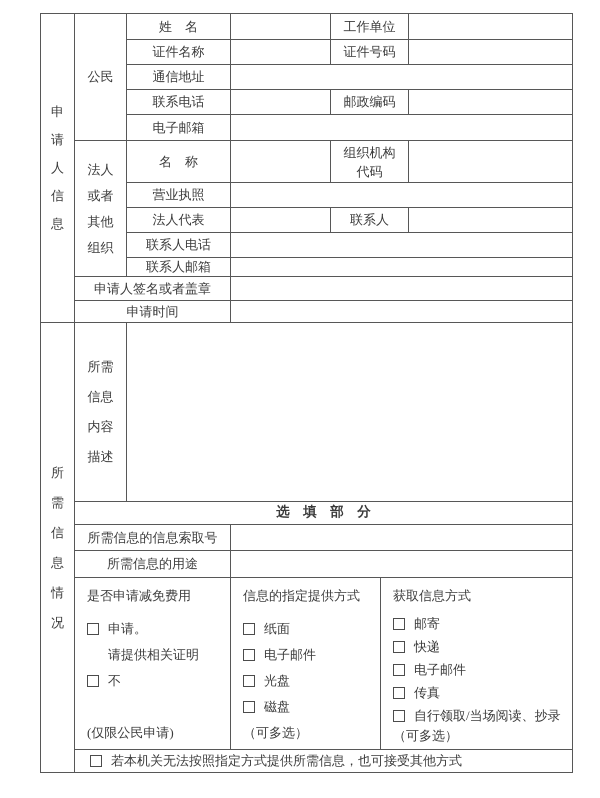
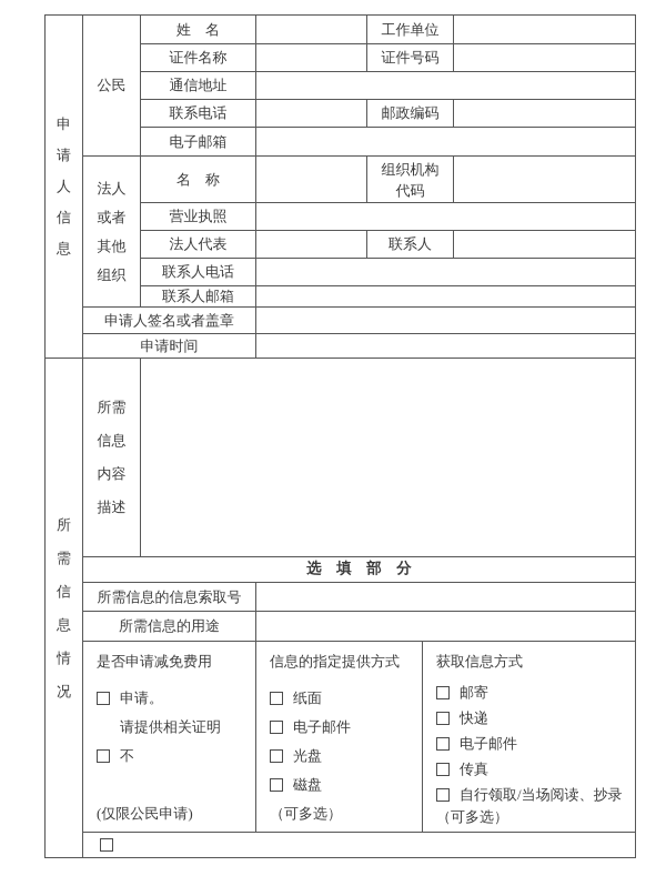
  申请人信息	公民	姓 名		工作单位
  证件名称		证件号码
  通信地址
  联系电话		邮政编码
  电子邮箱
  法人或者其他组织	名 称		组织机构代码
  营业执照
  法人代表		联系人
  联系人电话
  联系人邮箱
  申请人签名或者盖章
  申请时间
  所需信息情况	所需信息内容描述
  选 填 部 分
  所需信息的信息索取号
  所需信息的用途
  是否申请减免费用 申请。 请提供相关证明 不 (仅限公民申请)	信息的指定提供方式 纸面 电子邮件 光盘 磁盘 （可多选）	获取信息方式 邮寄 快递 电子邮件 传真 自行领取/当场阅读、抄录 （可多选）
- 若本机关无法按照指定方式提供所需信息，也可接受其他方式
